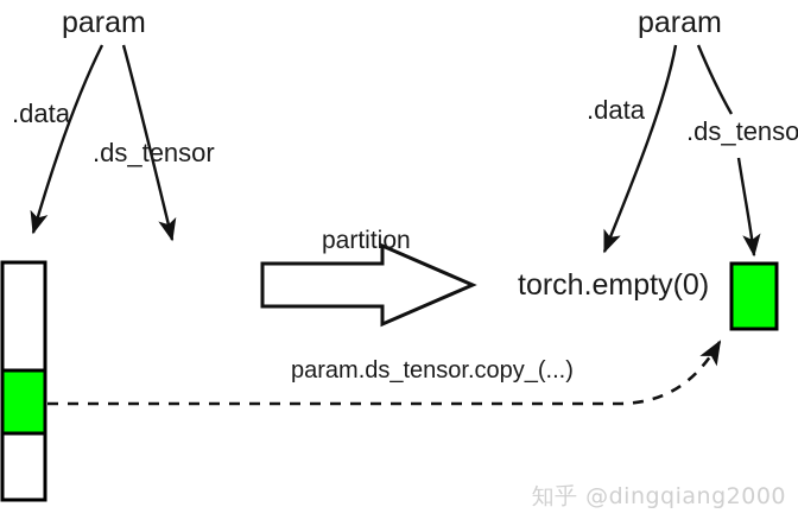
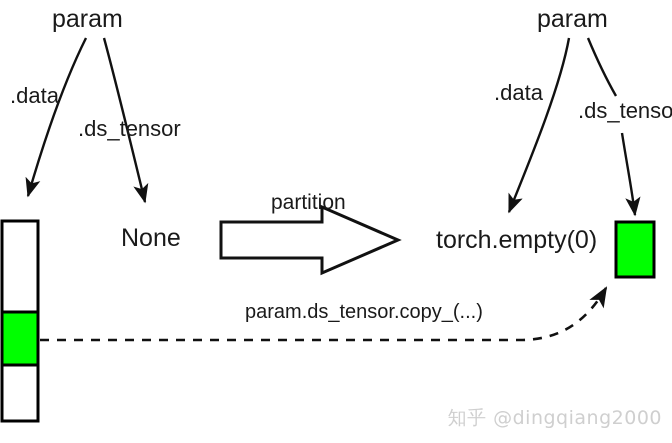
  param
  .data
  .ds_tensor
+ None
  partition
  param
  .data
  .ds_tenso
  torch.empty(0)
  param.ds_tensor.copy_(...)
  知乎 @dingqiang2000
